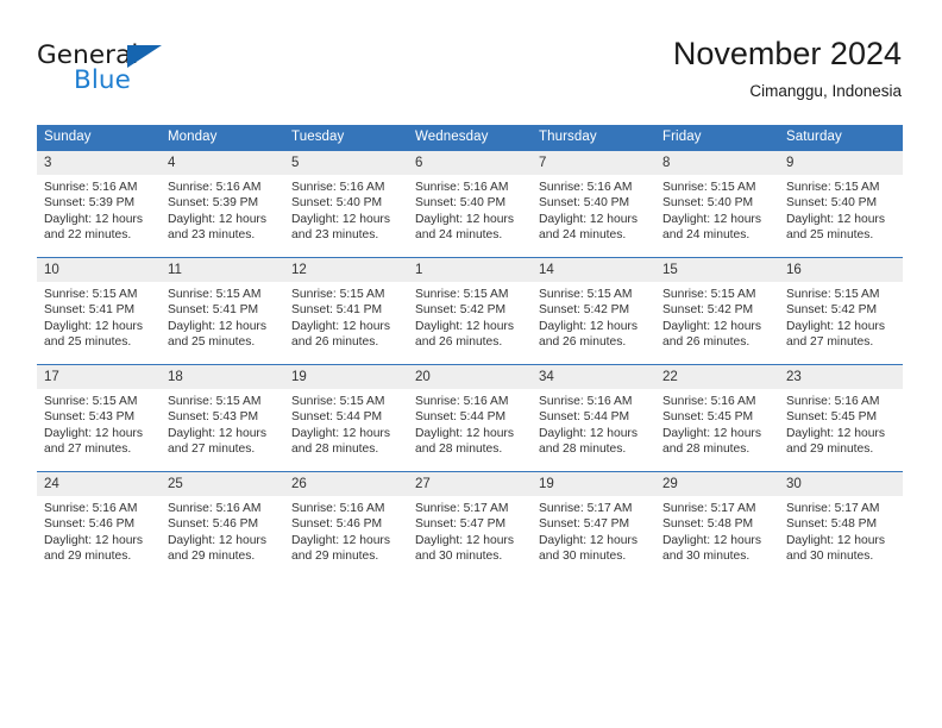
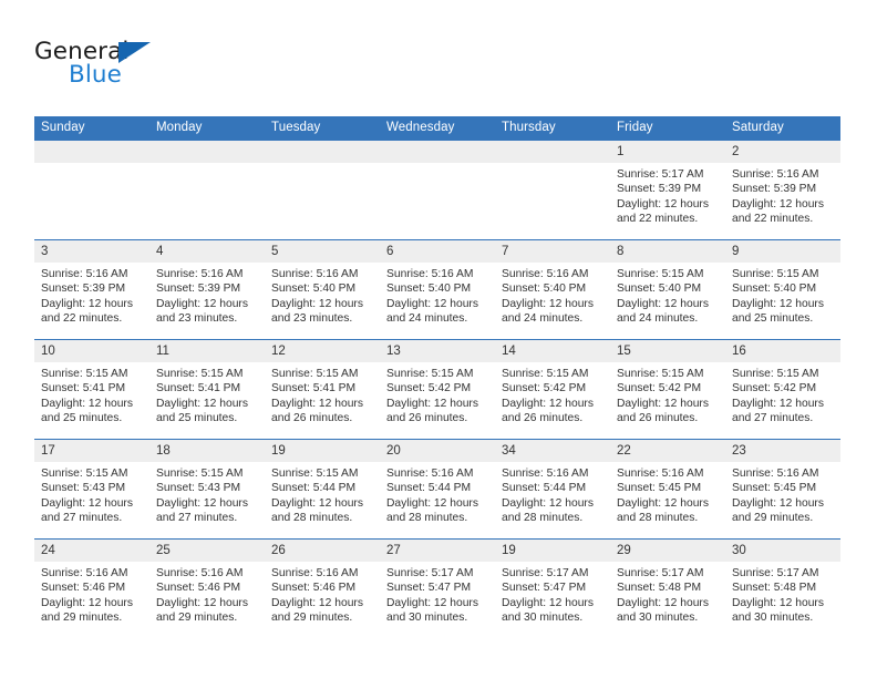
  General
  Blue
- November 2024
- Cimanggu, Indonesia
  Sunday	Monday	Tuesday	Wednesday	Thursday	Friday	Saturday
+ 					1Sunrise: 5:17 AMSunset: 5:39 PMDaylight: 12 hoursand 22 minutes.	2Sunrise: 5:16 AMSunset: 5:39 PMDaylight: 12 hoursand 22 minutes.
  3Sunrise: 5:16 AMSunset: 5:39 PMDaylight: 12 hoursand 22 minutes.	4Sunrise: 5:16 AMSunset: 5:39 PMDaylight: 12 hoursand 23 minutes.	5Sunrise: 5:16 AMSunset: 5:40 PMDaylight: 12 hoursand 23 minutes.	6Sunrise: 5:16 AMSunset: 5:40 PMDaylight: 12 hoursand 24 minutes.	7Sunrise: 5:16 AMSunset: 5:40 PMDaylight: 12 hoursand 24 minutes.	8Sunrise: 5:15 AMSunset: 5:40 PMDaylight: 12 hoursand 24 minutes.	9Sunrise: 5:15 AMSunset: 5:40 PMDaylight: 12 hoursand 25 minutes.
- 10Sunrise: 5:15 AMSunset: 5:41 PMDaylight: 12 hoursand 25 minutes.	11Sunrise: 5:15 AMSunset: 5:41 PMDaylight: 12 hoursand 25 minutes.	12Sunrise: 5:15 AMSunset: 5:41 PMDaylight: 12 hoursand 26 minutes.	1Sunrise: 5:15 AMSunset: 5:42 PMDaylight: 12 hoursand 26 minutes.	14Sunrise: 5:15 AMSunset: 5:42 PMDaylight: 12 hoursand 26 minutes.	15Sunrise: 5:15 AMSunset: 5:42 PMDaylight: 12 hoursand 26 minutes.	16Sunrise: 5:15 AMSunset: 5:42 PMDaylight: 12 hoursand 27 minutes.
+ 10Sunrise: 5:15 AMSunset: 5:41 PMDaylight: 12 hoursand 25 minutes.	11Sunrise: 5:15 AMSunset: 5:41 PMDaylight: 12 hoursand 25 minutes.	12Sunrise: 5:15 AMSunset: 5:41 PMDaylight: 12 hoursand 26 minutes.	13Sunrise: 5:15 AMSunset: 5:42 PMDaylight: 12 hoursand 26 minutes.	14Sunrise: 5:15 AMSunset: 5:42 PMDaylight: 12 hoursand 26 minutes.	15Sunrise: 5:15 AMSunset: 5:42 PMDaylight: 12 hoursand 26 minutes.	16Sunrise: 5:15 AMSunset: 5:42 PMDaylight: 12 hoursand 27 minutes.
  17Sunrise: 5:15 AMSunset: 5:43 PMDaylight: 12 hoursand 27 minutes.	18Sunrise: 5:15 AMSunset: 5:43 PMDaylight: 12 hoursand 27 minutes.	19Sunrise: 5:15 AMSunset: 5:44 PMDaylight: 12 hoursand 28 minutes.	20Sunrise: 5:16 AMSunset: 5:44 PMDaylight: 12 hoursand 28 minutes.	34Sunrise: 5:16 AMSunset: 5:44 PMDaylight: 12 hoursand 28 minutes.	22Sunrise: 5:16 AMSunset: 5:45 PMDaylight: 12 hoursand 28 minutes.	23Sunrise: 5:16 AMSunset: 5:45 PMDaylight: 12 hoursand 29 minutes.
  24Sunrise: 5:16 AMSunset: 5:46 PMDaylight: 12 hoursand 29 minutes.	25Sunrise: 5:16 AMSunset: 5:46 PMDaylight: 12 hoursand 29 minutes.	26Sunrise: 5:16 AMSunset: 5:46 PMDaylight: 12 hoursand 29 minutes.	27Sunrise: 5:17 AMSunset: 5:47 PMDaylight: 12 hoursand 30 minutes.	19Sunrise: 5:17 AMSunset: 5:47 PMDaylight: 12 hoursand 30 minutes.	29Sunrise: 5:17 AMSunset: 5:48 PMDaylight: 12 hoursand 30 minutes.	30Sunrise: 5:17 AMSunset: 5:48 PMDaylight: 12 hoursand 30 minutes.
